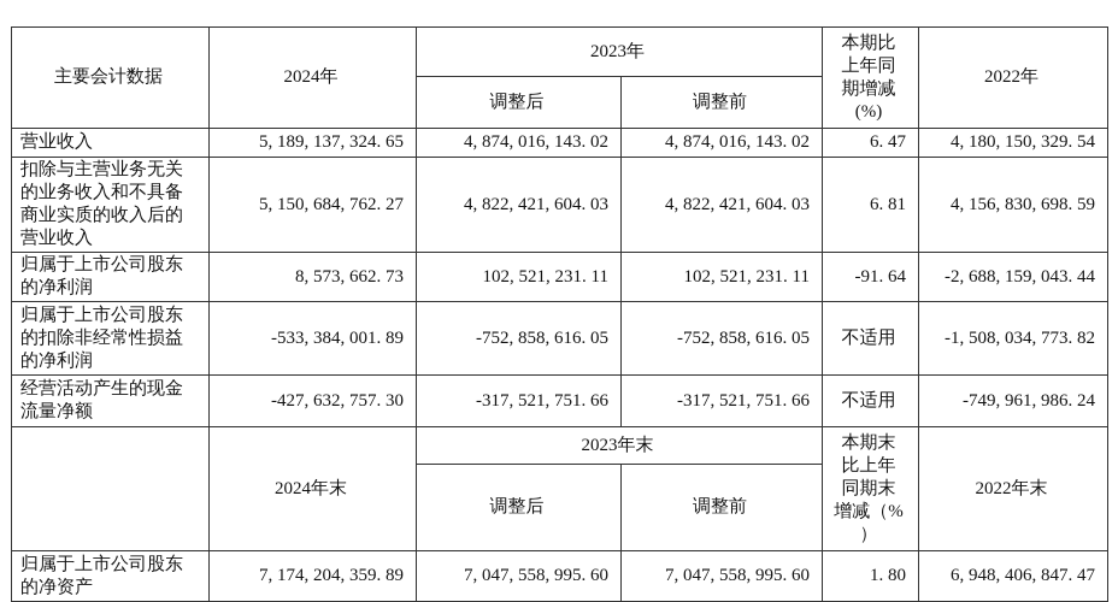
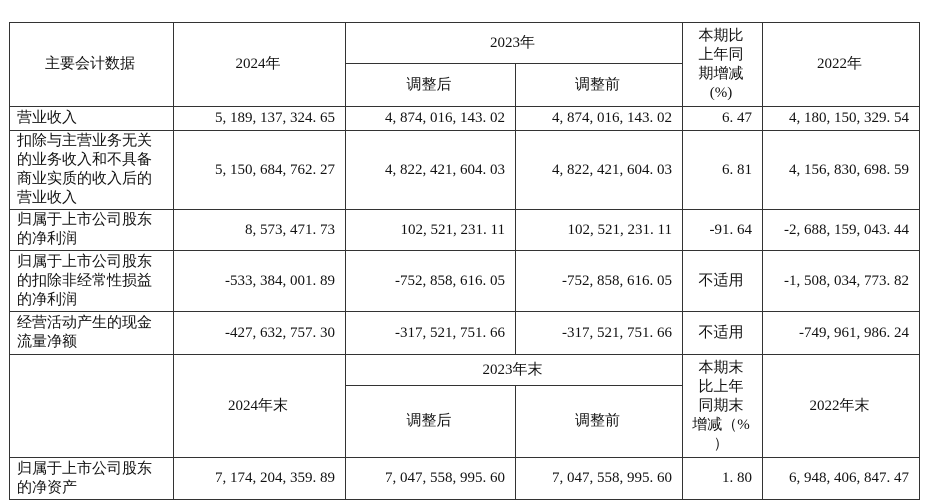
  主要会计数据	2024年	2023年	本期比 上年同 期增减 (%)	2022年
  调整后	调整前
  营业收入	5, 189, 137, 324. 65	4, 874, 016, 143. 02	4, 874, 016, 143. 02	6. 47	4, 180, 150, 329. 54
  扣除与主营业务无关的业务收入和不具备商业实质的收入后的营业收入	5, 150, 684, 762. 27	4, 822, 421, 604. 03	4, 822, 421, 604. 03	6. 81	4, 156, 830, 698. 59
- 归属于上市公司股东的净利润	8, 573, 662. 73	102, 521, 231. 11	102, 521, 231. 11	-91. 64	-2, 688, 159, 043. 44
+ 归属于上市公司股东的净利润	8, 573, 471. 73	102, 521, 231. 11	102, 521, 231. 11	-91. 64	-2, 688, 159, 043. 44
  归属于上市公司股东的扣除非经常性损益的净利润	-533, 384, 001. 89	-752, 858, 616. 05	-752, 858, 616. 05	不适用	-1, 508, 034, 773. 82
  经营活动产生的现金流量净额	-427, 632, 757. 30	-317, 521, 751. 66	-317, 521, 751. 66	不适用	-749, 961, 986. 24
  	2024年末	2023年末	本期末 比上年 同期末 增减（% ）	2022年末
  调整后	调整前
  归属于上市公司股东的净资产	7, 174, 204, 359. 89	7, 047, 558, 995. 60	7, 047, 558, 995. 60	1. 80	6, 948, 406, 847. 47
